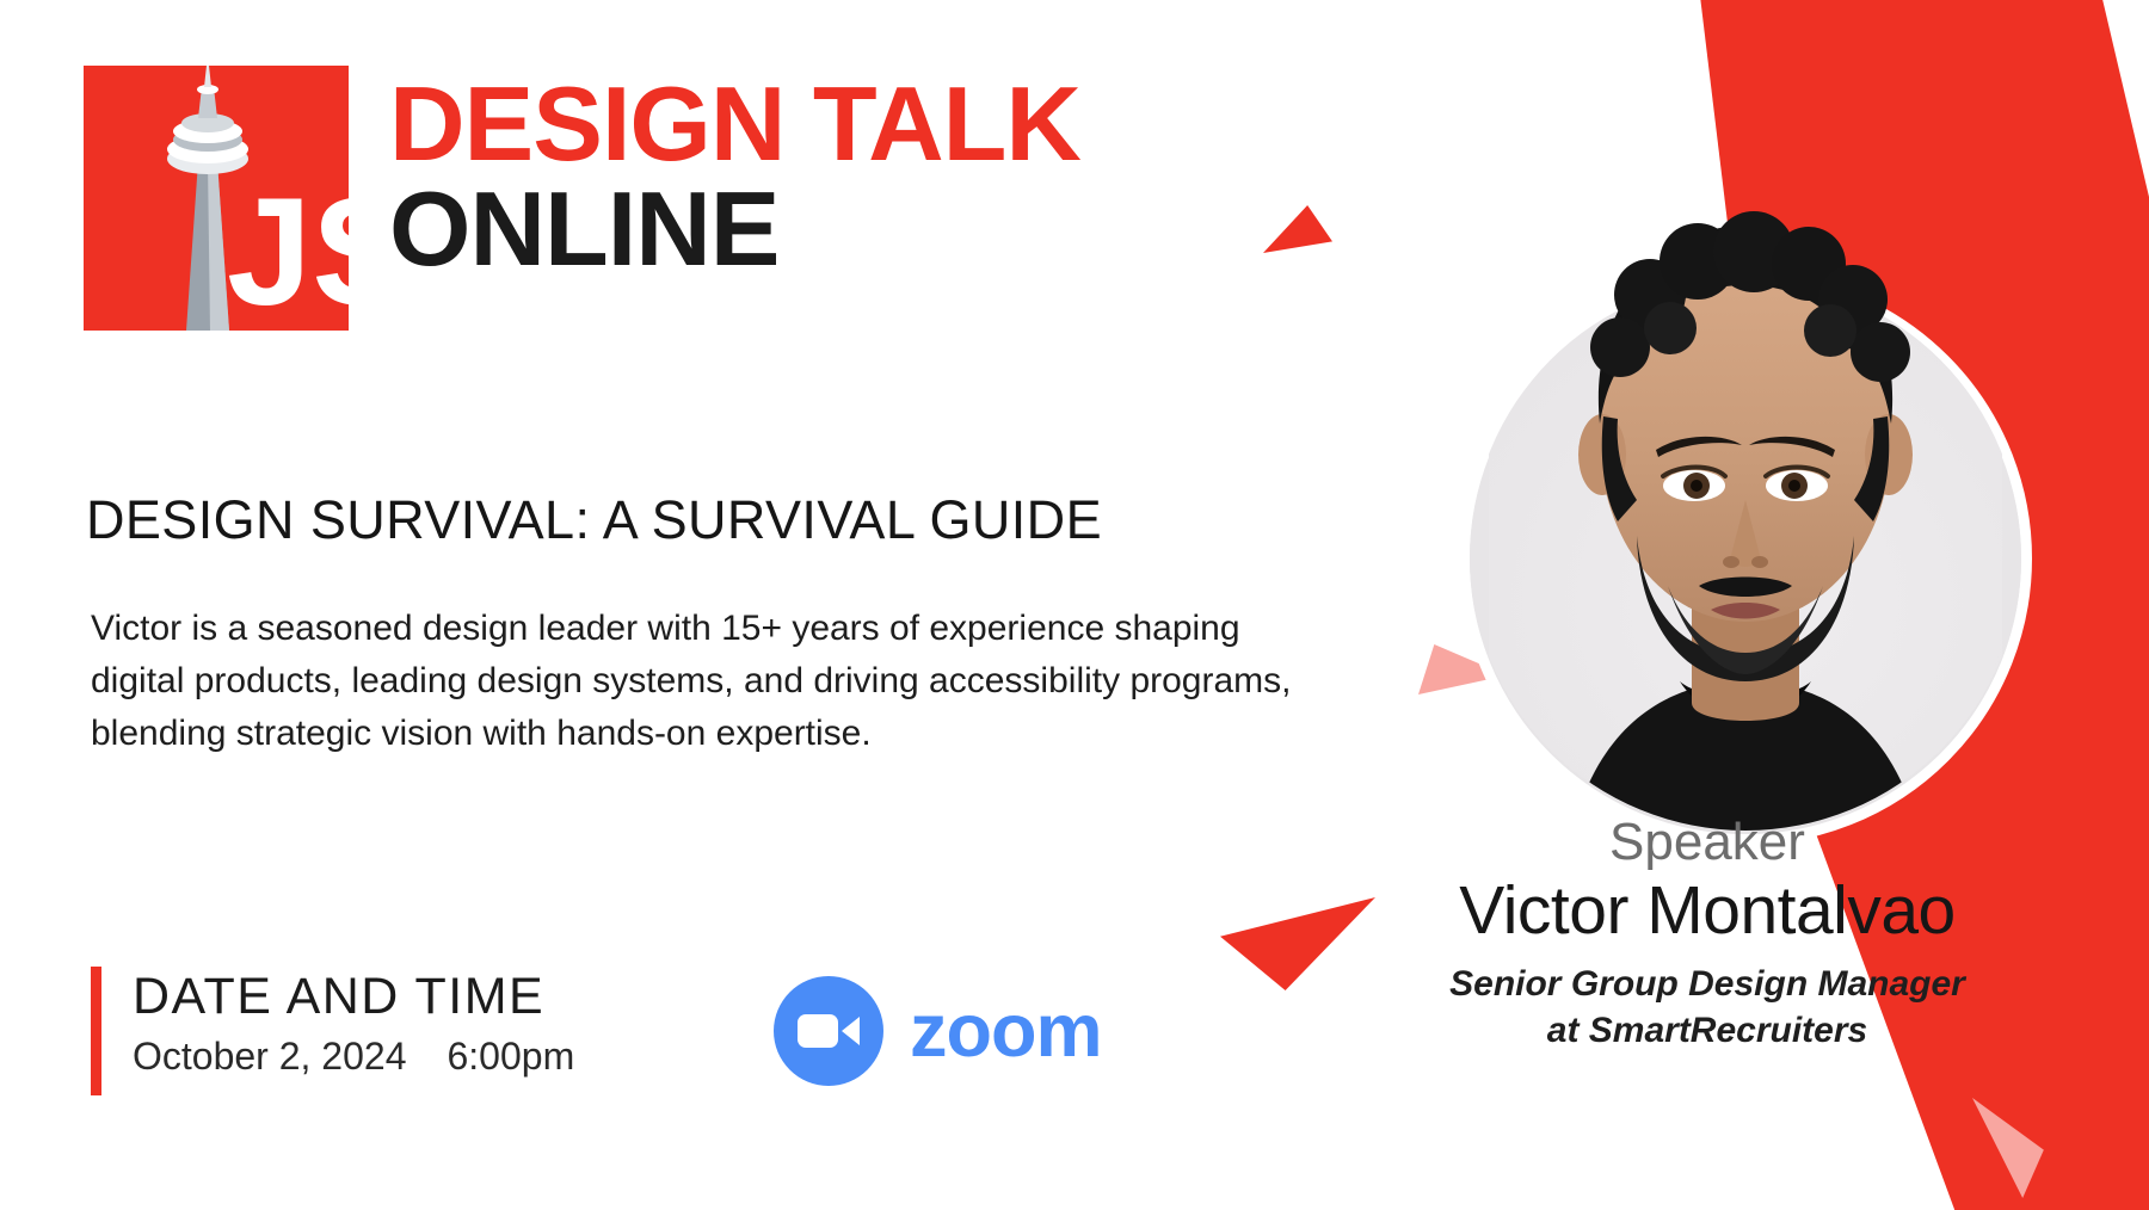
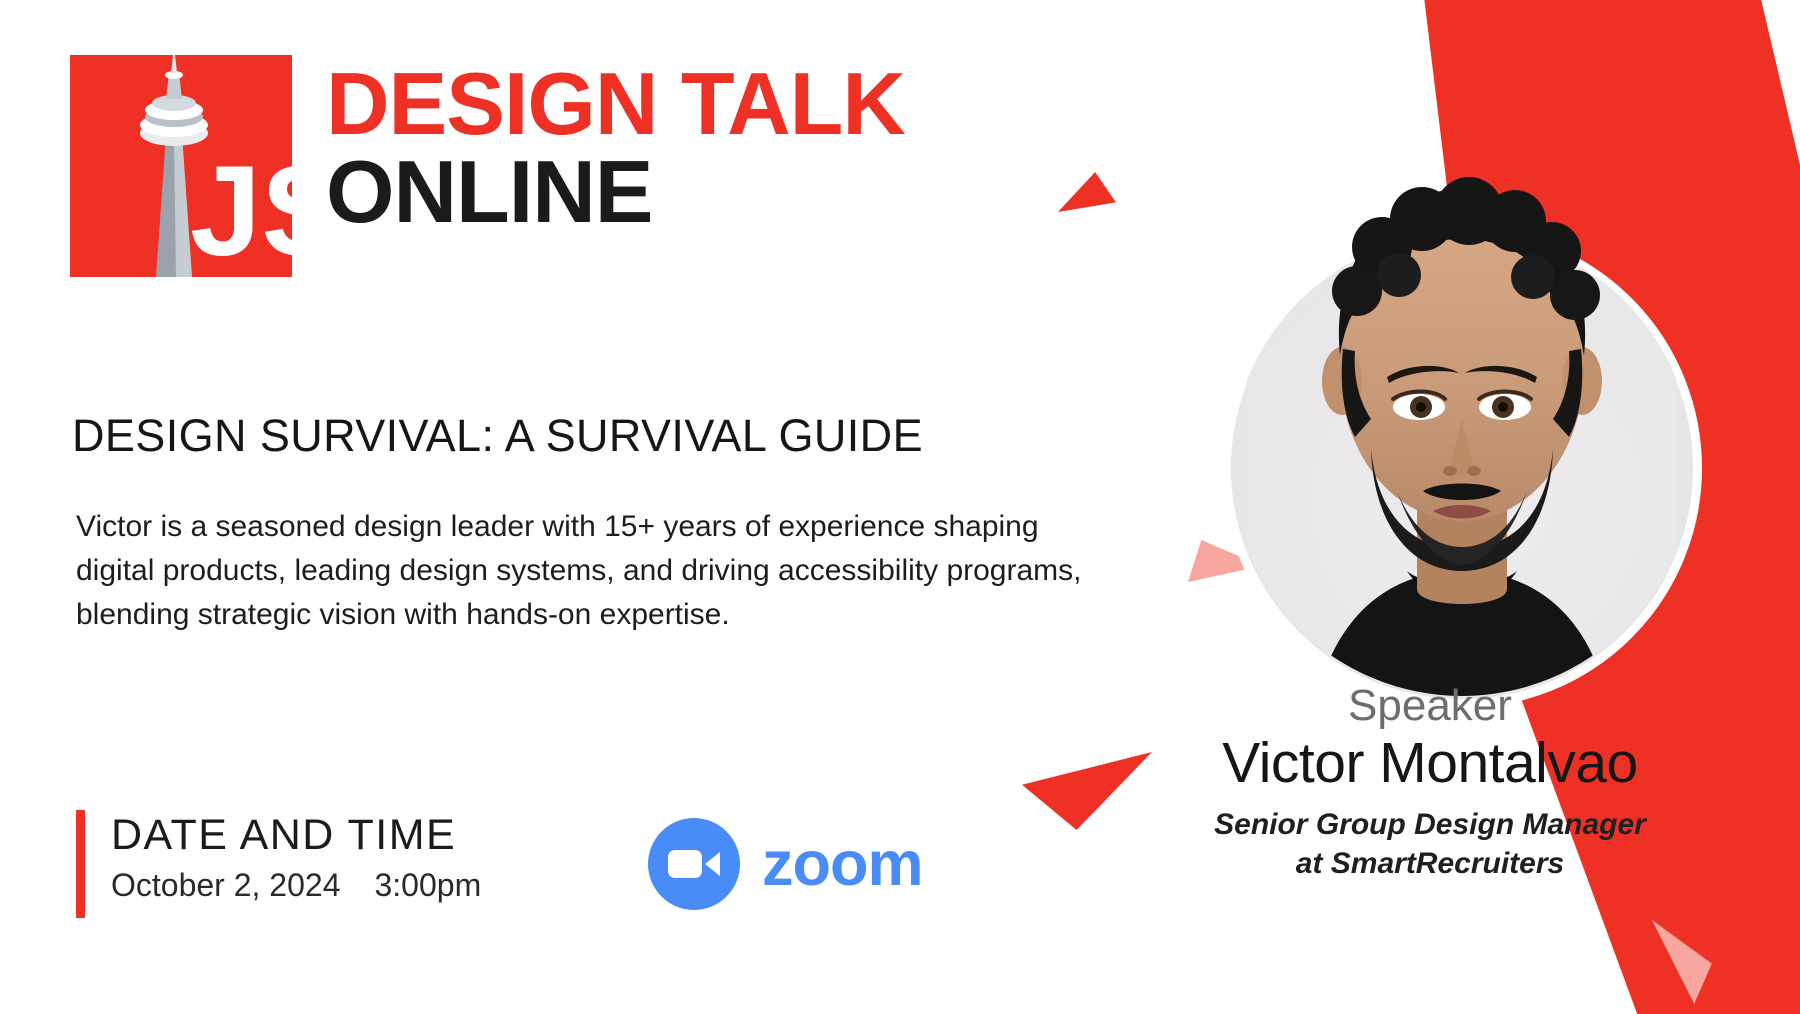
  DESIGN TALK
  ONLINE
  DESIGN SURVIVAL: A SURVIVAL GUIDE
  Victor is a seasoned design leader with 15+ years of experience shaping digital products, leading design systems, and driving accessibility programs, blending strategic vision with hands-on expertise.
  DATE AND TIME
- October 2, 2024 6:00pm
+ October 2, 2024 3:00pm
  zoom
  Speaker
  Victor Montalvao
  Senior Group Design Manager
  at SmartRecruiters
